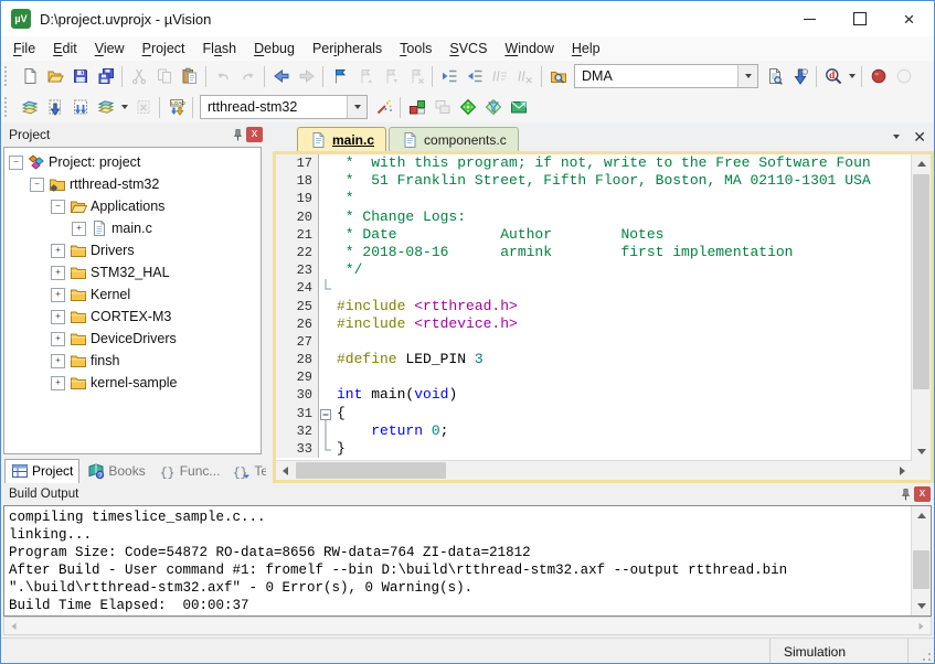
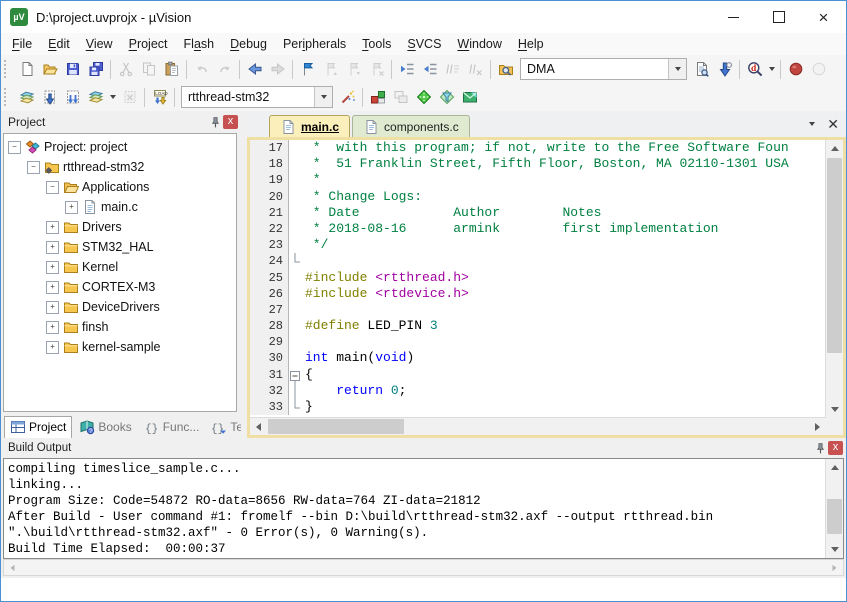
  µV
  D:\project.uvprojx - µVision
  ×
  File
  Edit
  View
  Project
  Flash
  Debug
  Peripherals
  Tools
  SVCS
  Window
  Help
  DMA
  d
  rtthread-stm32
  Project
  x
  −
  Project: project
  −
  rtthread-stm32
  −
  Applications
  +
  main.c
  +
  Drivers
  +
  STM32_HAL
  +
  Kernel
  +
  CORTEX-M3
  +
  DeviceDrivers
  +
  finsh
  +
  kernel-sample
  Project
  Books
  {}
  Func...
  {}
  main.c
  components.c
  ✕
  17
  * with this program; if not, write to the Free Software Foun
  18
  * 51 Franklin Street, Fifth Floor, Boston, MA 02110-1301 USA
  19
  *
  20
  * Change Logs:
  21
  * Date Author Notes
  22
  * 2018-08-16 armink first implementation
  23
  */
  24
  25
  #include <rtthread.h>
  26
  #include <rtdevice.h>
  27
  28
  #define LED_PIN 3
  29
  30
  int main(void)
  31
  {
  32
  return 0;
  33
  }
  Build Output
  x
  compiling timeslice_sample.c...
  linking...
  Program Size: Code=54872 RO-data=8656 RW-data=764 ZI-data=21812
  After Build - User command #1: fromelf --bin D:\build\rtthread-stm32.axf --output rtthread.bin
  ".\build\rtthread-stm32.axf" - 0 Error(s), 0 Warning(s).
  Build Time Elapsed: 00:00:37
- Simulation
